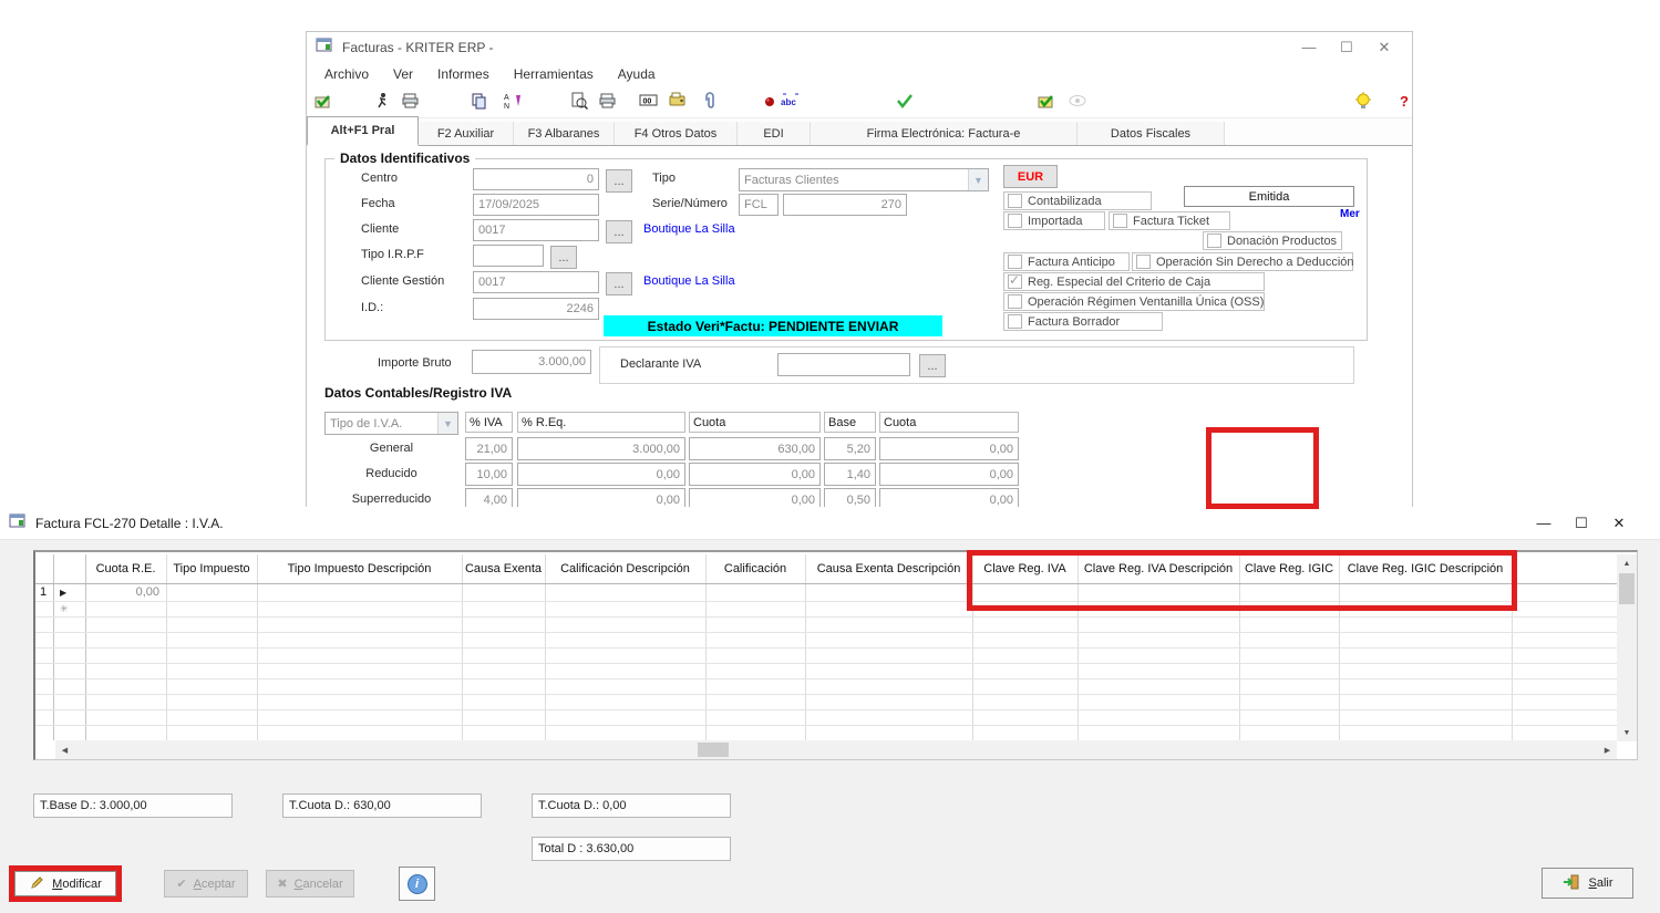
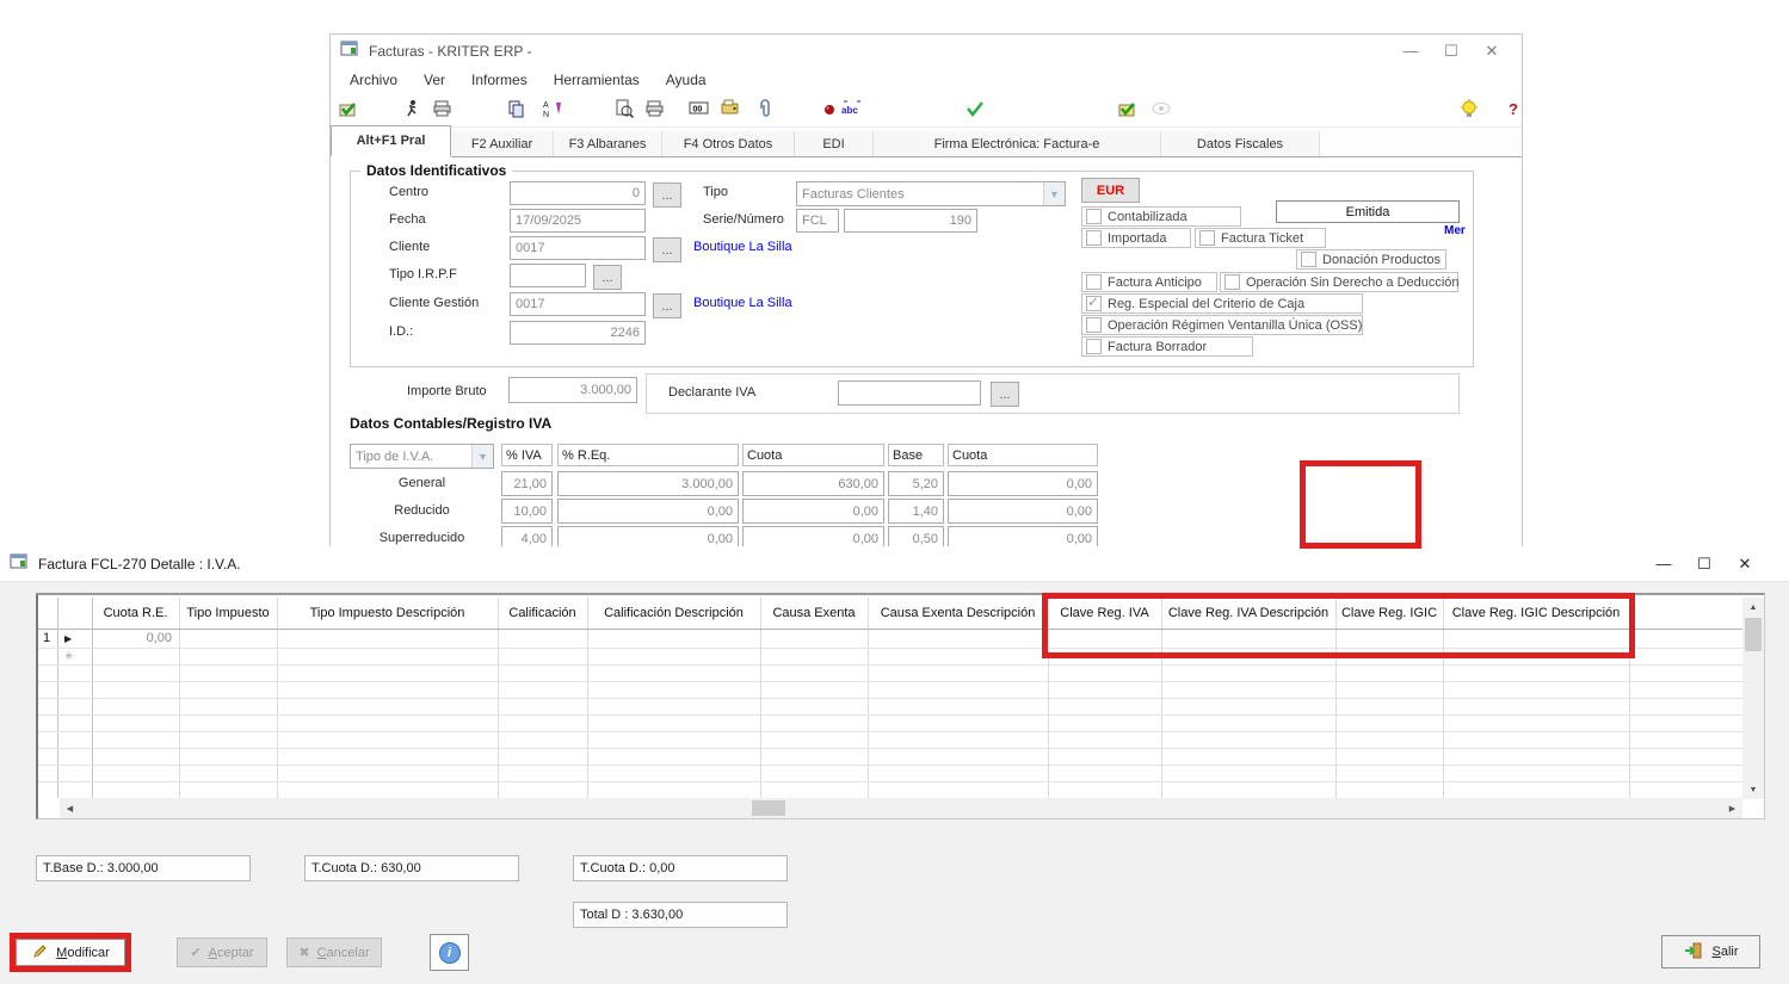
  Facturas - KRITER ERP -
  —
  ☐
  ✕
  Archivo
  Ver
  Informes
  Herramientas
  Ayuda
  abc
  ?
  Alt+F1 Pral
  F2 Auxiliar
  F3 Albaranes
  F4 Otros Datos
  EDI
  Firma Electrónica: Factura-e
  Datos Fiscales
  Datos Identificativos
  Centro
  0
  ...
  Fecha
  17/09/2025
  Cliente
  0017
  ...
  Boutique La Silla
  Tipo I.R.P.F
  ...
  Cliente Gestión
  0017
  ...
  Boutique La Silla
  I.D.:
  2246
  Tipo
  Facturas Clientes
  ▼
  Serie/Número
  FCL
- 270
+ 190
  EUR
  Contabilizada
  Emitida
  Mer
  Importada
  Factura Ticket
  Donación Productos
  Factura Anticipo
  Operación Sin Derecho a Deducción
  Reg. Especial del Criterio de Caja
  Operación Régimen Ventanilla Única (OSS)
  Factura Borrador
- Estado Veri*Factu: PENDIENTE ENVIAR
  Importe Bruto
  3.000,00
  Declarante IVA
  ...
  Datos Contables/Registro IVA
  Tipo de I.V.A.
  ▼
  % IVA
  % R.Eq.
  Cuota
  Base
  Cuota
  General
  21,00
  3.000,00
  630,00
  5,20
  0,00
  Reducido
  10,00
  0,00
  0,00
  1,40
  0,00
  Superreducido
  4,00
  0,00
  0,00
  0,50
  0,00
  Factura FCL-270 Detalle : I.V.A.
  —
  ☐
  ✕
  Cuota R.E.
  Tipo Impuesto
  Tipo Impuesto Descripción
- Causa Exenta
+ Calificación
  Calificación Descripción
- Calificación
+ Causa Exenta
  Causa Exenta Descripción
  Clave Reg. IVA
  Clave Reg. IVA Descripción
  Clave Reg. IGIC
  Clave Reg. IGIC Descripción
  1
  ▶
  0,00
  ✳
  T.Base D.: 3.000,00
  T.Cuota D.: 630,00
  T.Cuota D.: 0,00
  Total D : 3.630,00
  Modificar
  ✔
  Aceptar
  ✖
  Cancelar
  i
  Salir
